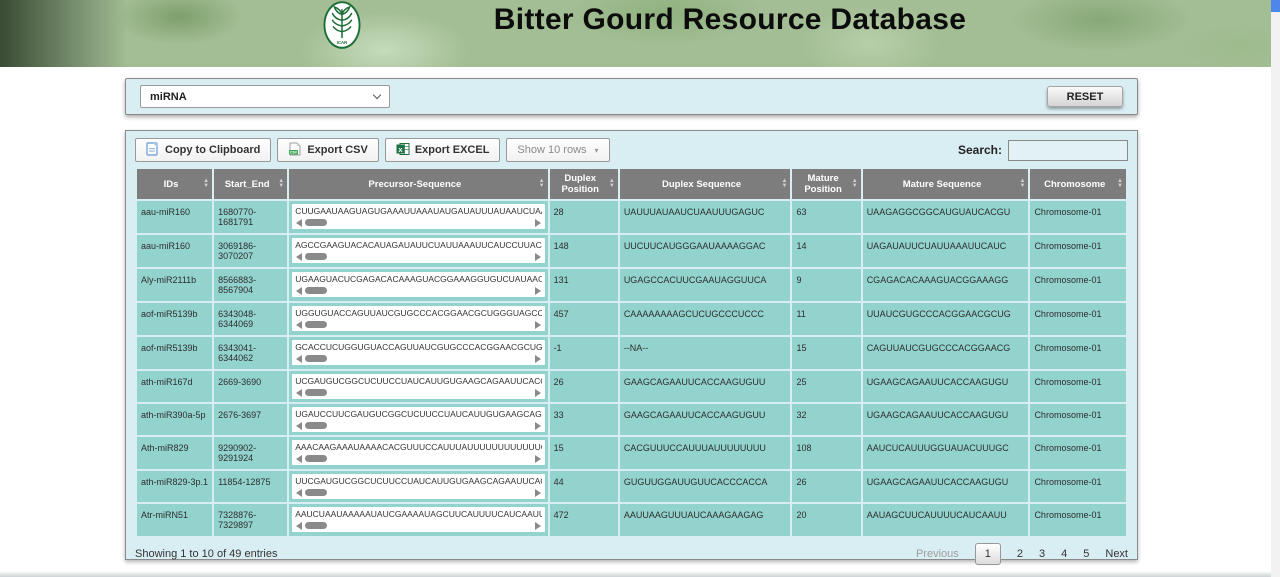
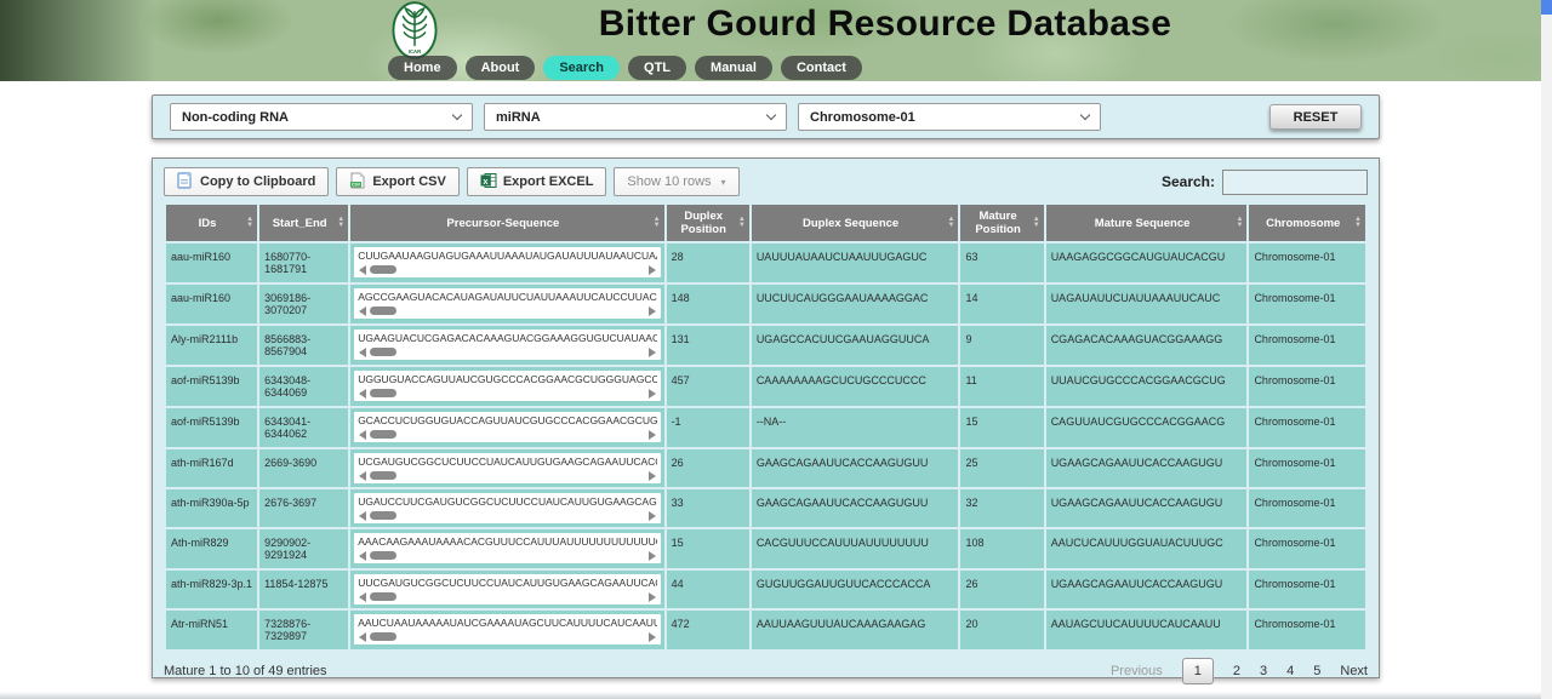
  Bitter Gourd Resource Database
+ Home
+ About
+ Search
+ QTL
+ Manual
+ Contact
+ Non-coding RNA
  miRNA
+ Chromosome-01
  RESET
  Copy to Clipboard
  Export CSV
  x
  Export EXCEL
  Show 10 rows
  ▾
  Search:
  IDs	Start_End	Precursor-Sequence	Duplex Position	Duplex Sequence	Mature Position	Mature Sequence	Chromosome
  aau-miR160	1680770-1681791	CUUGAAUAAGUAGUGAAAUUAAAUAUGAUAUUUAUAAUCUA	28	UAUUUAUAAUCUAAUUUGAGUC	63	UAAGAGGCGGCAUGUAUCACGU	Chromosome-01
  aau-miR160	3069186-3070207	AGCCGAAGUACACAUAGAUAUUCUAUUAAAUUCAUCCUUAC	148	UUCUUCAUGGGAAUAAAAGGAC	14	UAGAUAUUCUAUUAAAUUCAUC	Chromosome-01
  Aly-miR2111b	8566883-8567904	UGAAGUACUCGAGACACAAAGUACGGAAAGGUGUCUAUAAC	131	UGAGCCACUUCGAAUAGGUUCA	9	CGAGACACAAAGUACGGAAAGG	Chromosome-01
  aof-miR5139b	6343048-6344069	UGGUGUACCAGUUAUCGUGCCCACGGAACGCUGGGUAGCC	457	CAAAAAAAAGCUCUGCCCUCCC	11	UUAUCGUGCCCACGGAACGCUG	Chromosome-01
  aof-miR5139b	6343041-6344062	GCACCUCUGGUGUACCAGUUAUCGUGCCCACGGAACGCUG	-1	--NA--	15	CAGUUAUCGUGCCCACGGAACG	Chromosome-01
  ath-miR167d	2669-3690	UCGAUGUCGGCUCUUCCUAUCAUUGUGAAGCAGAAUUCAC	26	GAAGCAGAAUUCACCAAGUGUU	25	UGAAGCAGAAUUCACCAAGUGU	Chromosome-01
  ath-miR390a-5p	2676-3697	UGAUCCUUCGAUGUCGGCUCUUCCUAUCAUUGUGAAGCAG	33	GAAGCAGAAUUCACCAAGUGUU	32	UGAAGCAGAAUUCACCAAGUGU	Chromosome-01
  Ath-miR829	9290902-9291924	AAACAAGAAAUAAAACACGUUUCCAUUUAUUUUUUUUUUUU	15	CACGUUUCCAUUUAUUUUUUUU	108	AAUCUCAUUUGGUAUACUUUGC	Chromosome-01
  ath-miR829-3p.1	11854-12875	UUCGAUGUCGGCUCUUCCUAUCAUUGUGAAGCAGAAUUCA	44	GUGUUGGAUUGUUCACCCACCA	26	UGAAGCAGAAUUCACCAAGUGU	Chromosome-01
  Atr-miRN51	7328876-7329897	AAUCUAAUAAAAAUAUCGAAAAUAGCUUCAUUUUCAUCAAU	472	AAUUAAGUUUAUCAAAGAAGAG	20	AAUAGCUUCAUUUUCAUCAAUU	Chromosome-01
- Showing 1 to 10 of 49 entries
+ Mature 1 to 10 of 49 entries
  Previous
  1
  2
  3
  4
  5
  Next
